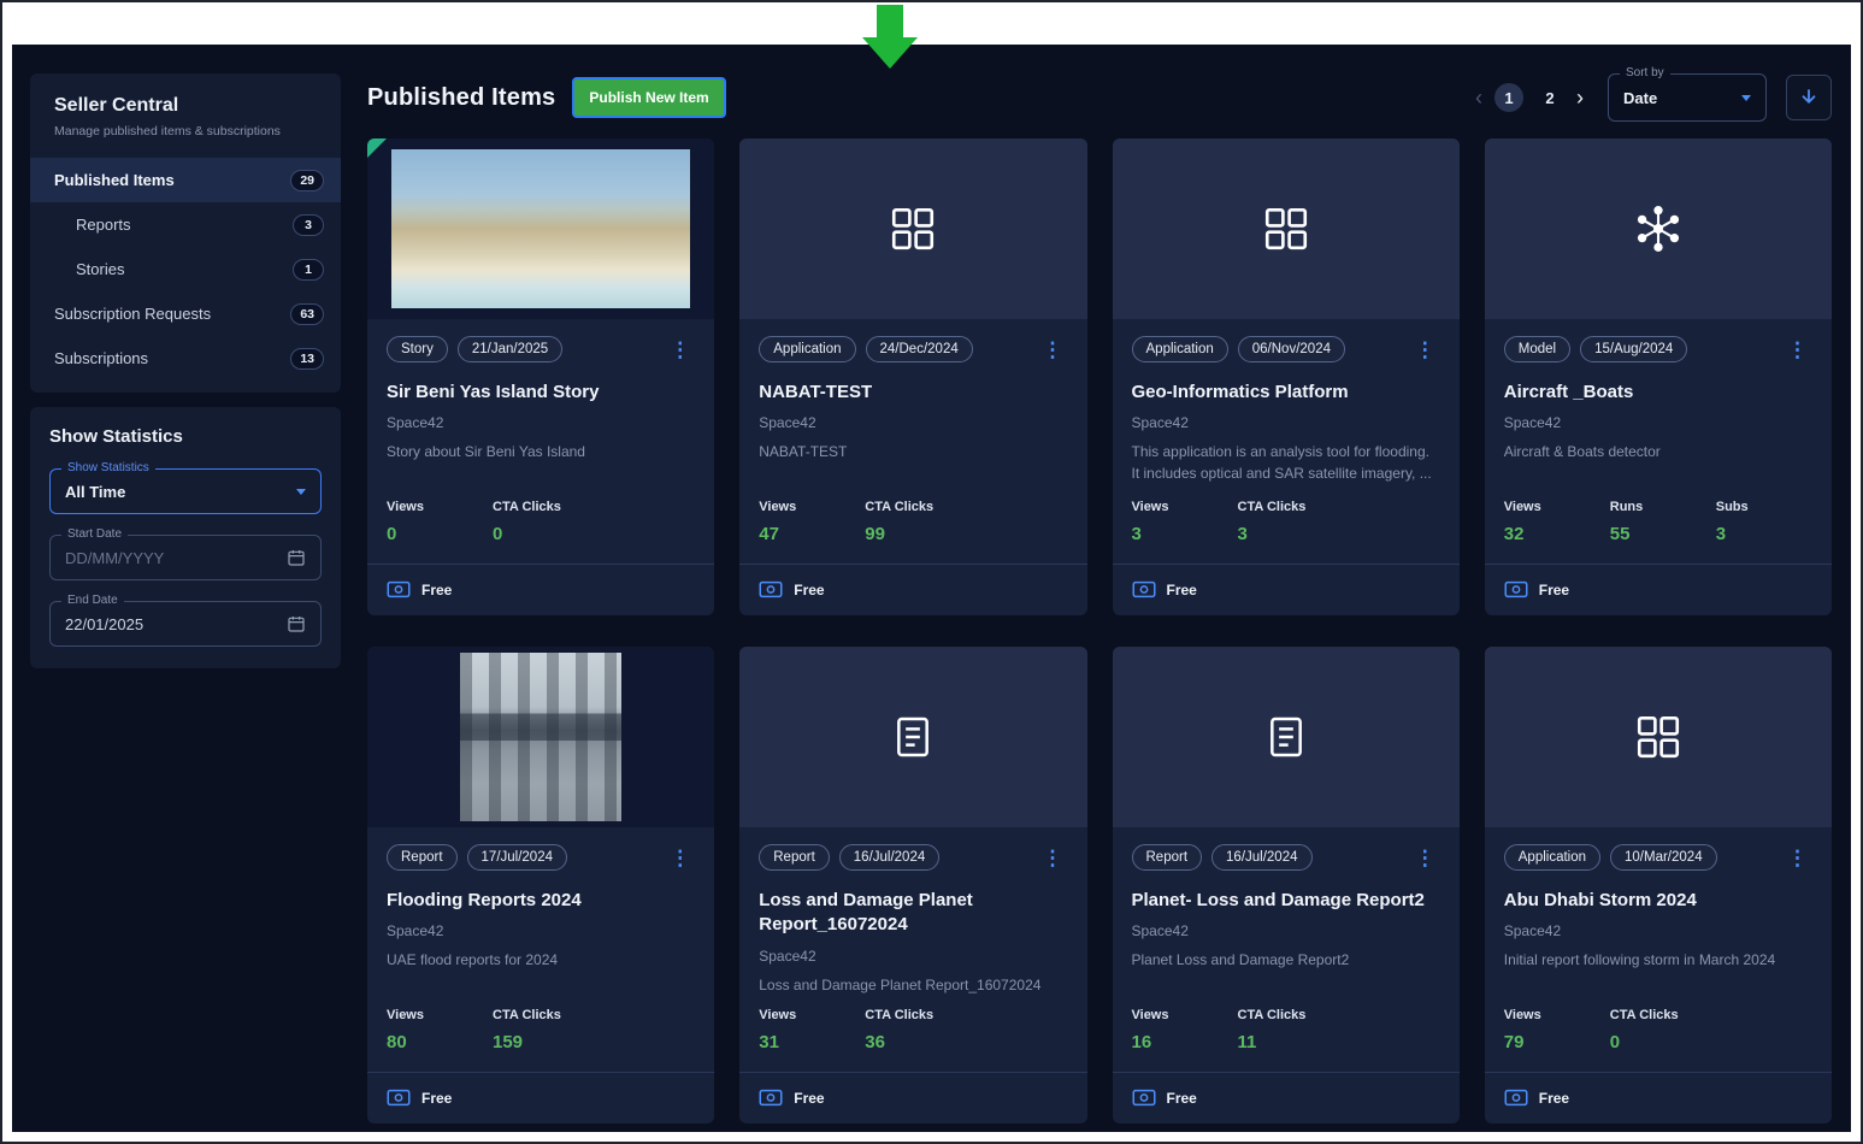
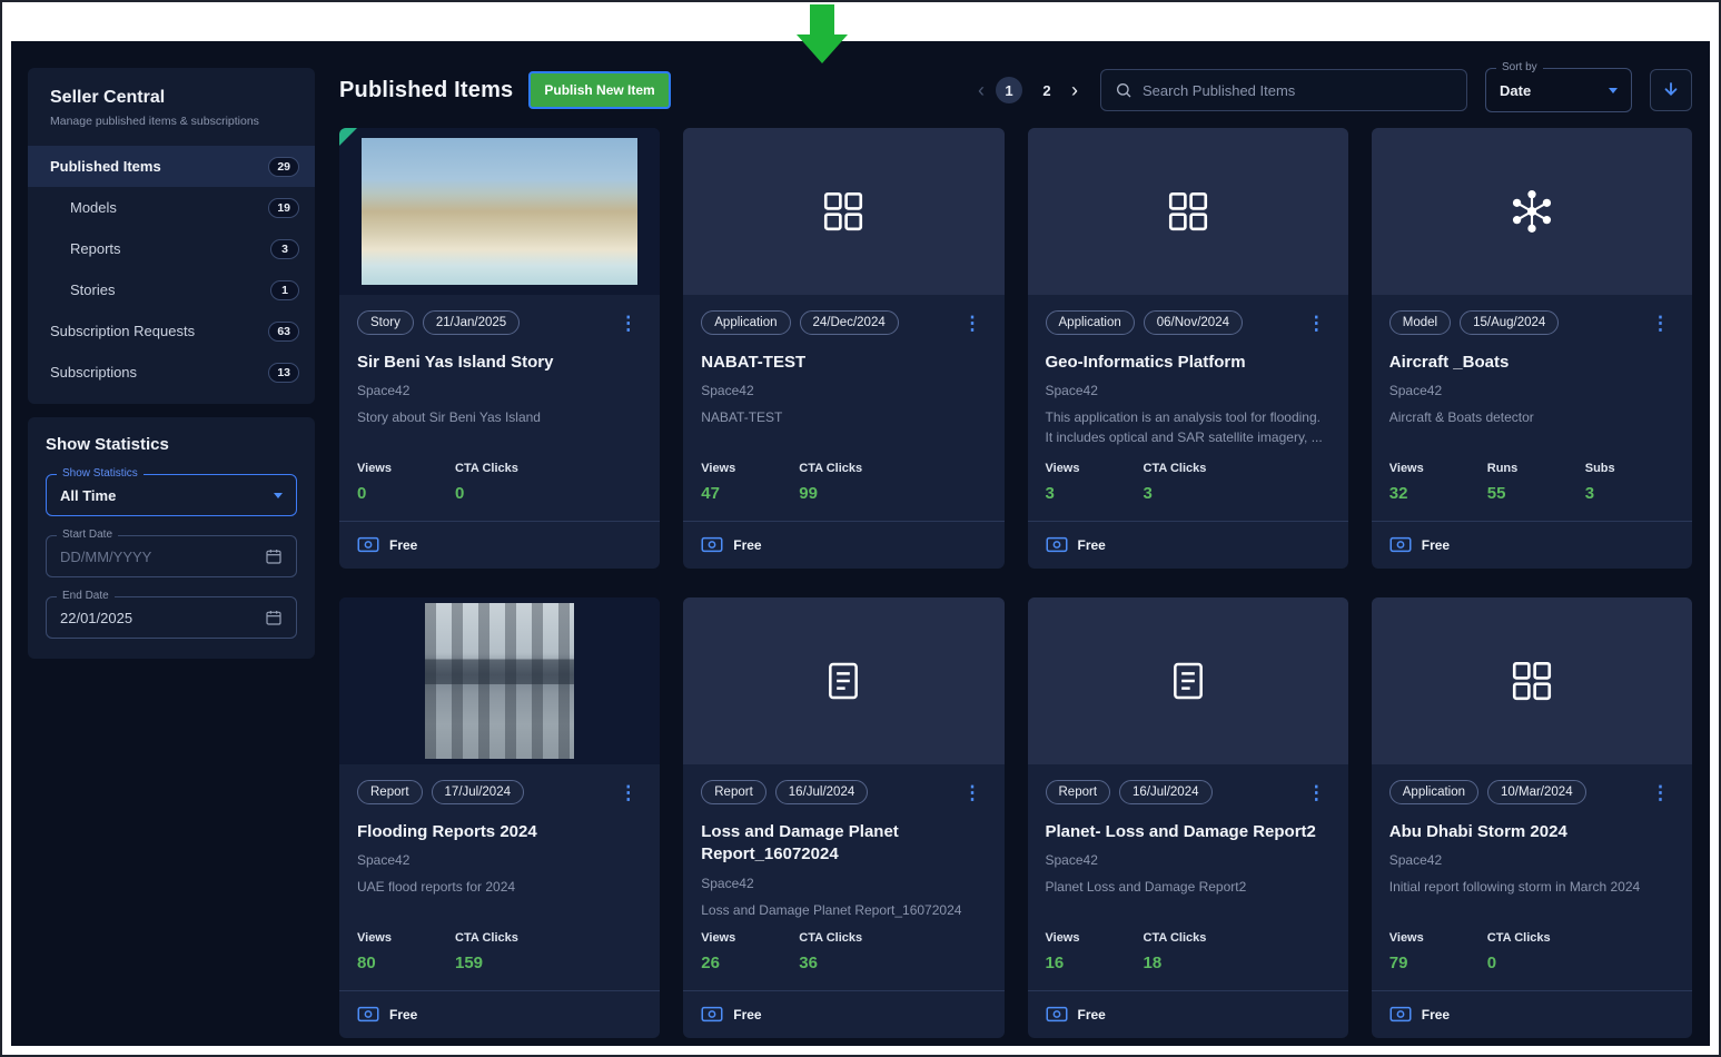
  Seller Central
  Manage published items & subscriptions
  Published Items
  29
+ Models
+ 19
  Reports
  3
  Stories
  1
  Subscription Requests
  63
  Subscriptions
  13
  Show Statistics
  Show Statistics
  All Time
  Start Date
  DD/MM/YYYY
  End Date
  22/01/2025
  Published Items
  Publish New Item
  ‹
  1
  2
  ›
+ Search Published Items
  Sort by
  Date
  Story
  21/Jan/2025
  ⋮
  Sir Beni Yas Island Story
  Space42
  Story about Sir Beni Yas Island
  Views
  0
  CTA Clicks
  0
  Free
  Application
  24/Dec/2024
  ⋮
  NABAT-TEST
  Space42
  NABAT-TEST
  Views
  47
  CTA Clicks
  99
  Free
  Application
  06/Nov/2024
  ⋮
  Geo-Informatics Platform
  Space42
  This application is an analysis tool for flooding. It includes optical and SAR satellite imagery, ...
  Views
  3
  CTA Clicks
  3
  Free
  Model
  15/Aug/2024
  ⋮
  Aircraft _Boats
  Space42
  Aircraft & Boats detector
  Views
  32
  Runs
  55
  Subs
  3
  Free
  Report
  17/Jul/2024
  ⋮
  Flooding Reports 2024
  Space42
  UAE flood reports for 2024
  Views
  80
  CTA Clicks
  159
  Free
  Report
  16/Jul/2024
  ⋮
  Loss and Damage Planet Report_16072024
  Space42
  Loss and Damage Planet Report_16072024
  Views
- 31
+ 26
  CTA Clicks
  36
  Free
  Report
  16/Jul/2024
  ⋮
  Planet- Loss and Damage Report2
  Space42
  Planet Loss and Damage Report2
  Views
  16
  CTA Clicks
- 11
+ 18
  Free
  Application
  10/Mar/2024
  ⋮
  Abu Dhabi Storm 2024
  Space42
  Initial report following storm in March 2024
  Views
  79
  CTA Clicks
  0
  Free
